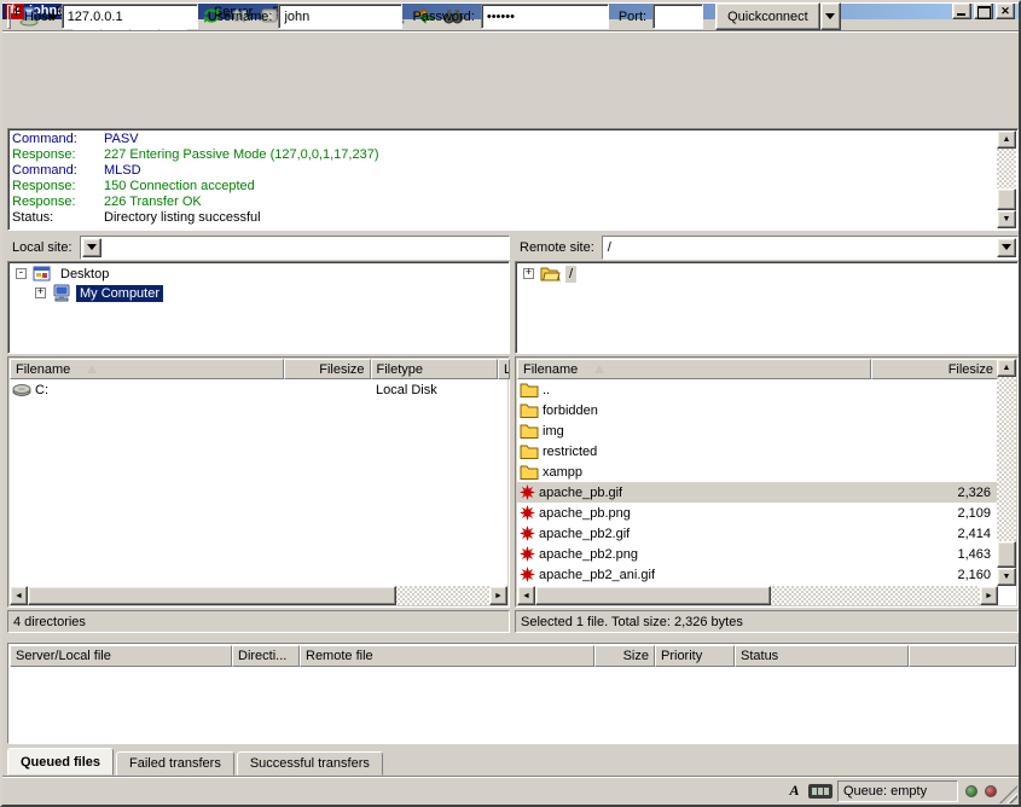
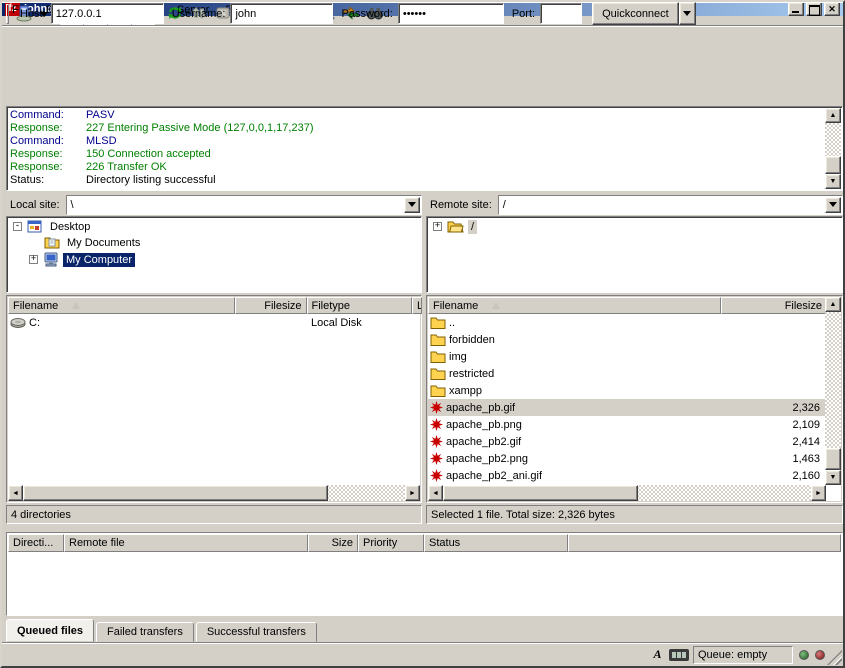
  fz
  ✕
  Host:
  127.0.0.1
  Username:
  john
  Password:
  ••••••
  Port:
  Quickconnect
  Command:
  PASV
  Response:
  227 Entering Passive Mode (127,0,0,1,17,237)
  Command:
  MLSD
  Response:
  150 Connection accepted
  Response:
  226 Transfer OK
  Status:
  Directory listing successful
  Local site:
+ \
  Remote site:
  /
  -
  Desktop
+ My Documents
  +
  My Computer
  +
  /
  Filename
  Filesize
  Filetype
  L
  C:
  Local Disk
  Filename
  Filesize
  ..
  forbidden
  img
  restricted
  xampp
  apache_pb.gif
  2,326
  apache_pb.png
  2,109
  apache_pb2.gif
  2,414
  apache_pb2.png
  1,463
  apache_pb2_ani.gif
  2,160
  4 directories
  Selected 1 file. Total size: 2,326 bytes
- Server/Local file
  Directi...
  Remote file
  Size
  Priority
  Status
  Queued files
  Failed transfers
  Successful transfers
  A
  Queue: empty
